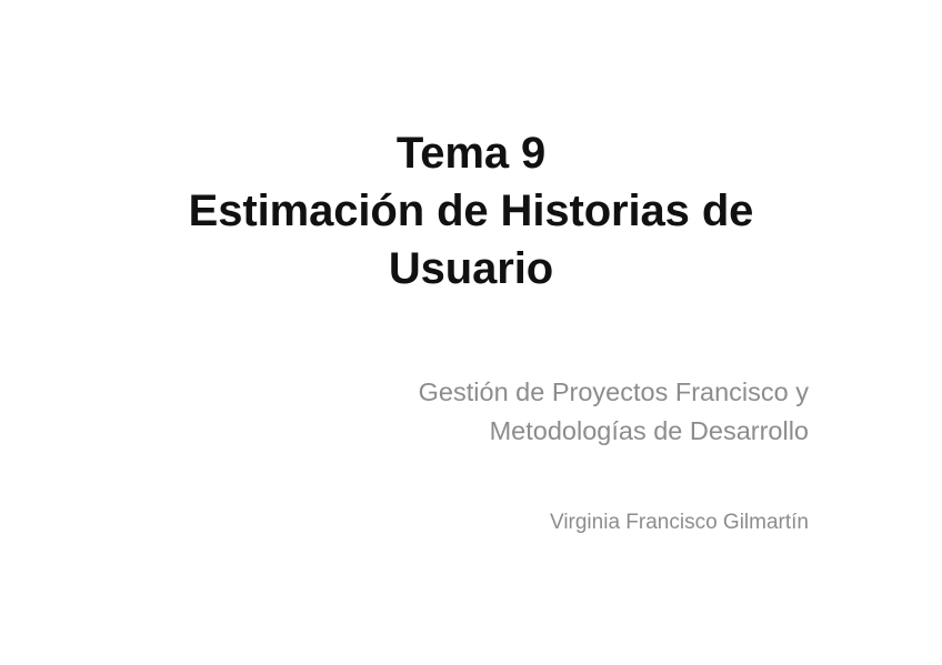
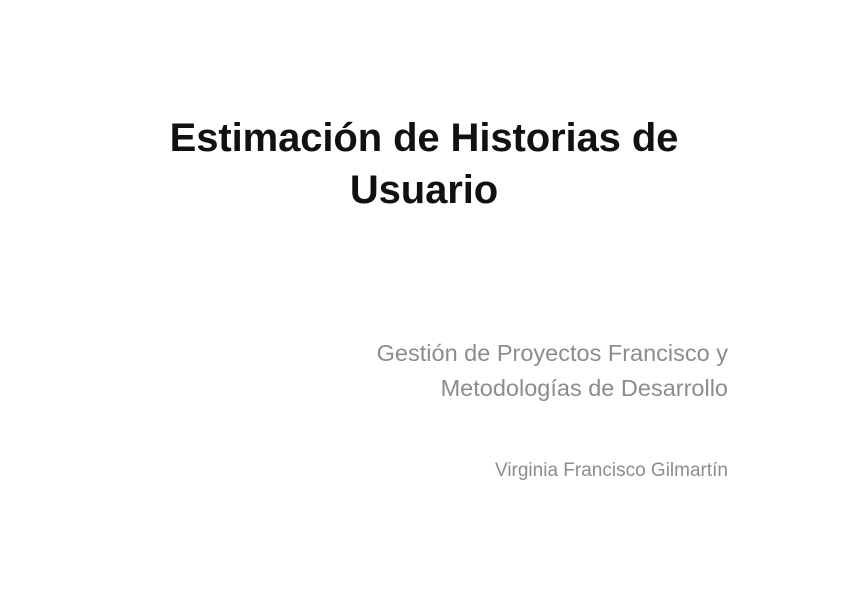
- Tema 9
  Estimación de Historias de
  Usuario
  Gestión de Proyectos Francisco y Metodologías de Desarrollo
  Virginia Francisco Gilmartín
